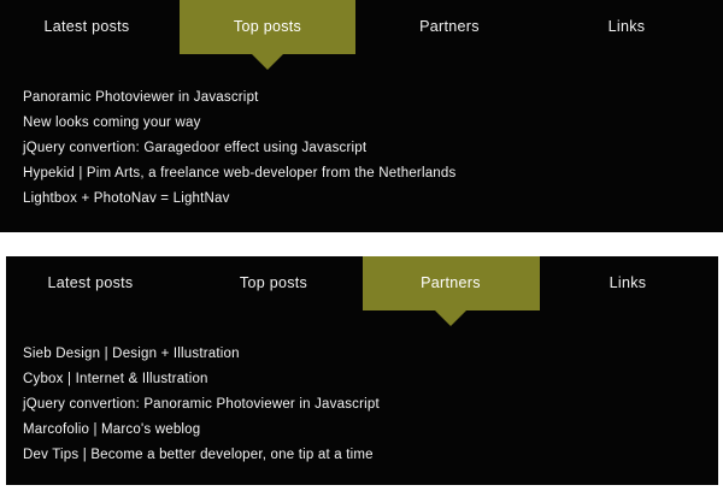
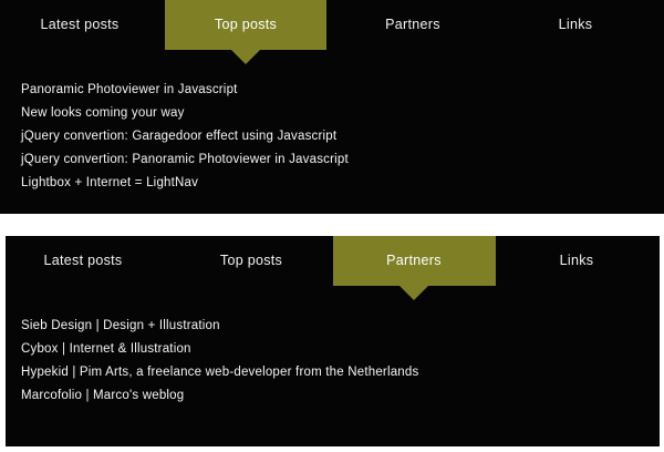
  Latest posts
  Top posts
  Partners
  Links
  Panoramic Photoviewer in Javascript
  New looks coming your way
  jQuery convertion: Garagedoor effect using Javascript
- Hypekid | Pim Arts, a freelance web-developer from the Netherlands
+ jQuery convertion: Panoramic Photoviewer in Javascript
- Lightbox + PhotoNav = LightNav
+ Lightbox + Internet = LightNav
  Latest posts
  Top posts
  Partners
  Links
  Sieb Design | Design + Illustration
  Cybox | Internet & Illustration
- jQuery convertion: Panoramic Photoviewer in Javascript
+ Hypekid | Pim Arts, a freelance web-developer from the Netherlands
  Marcofolio | Marco's weblog
- Dev Tips | Become a better developer, one tip at a time
